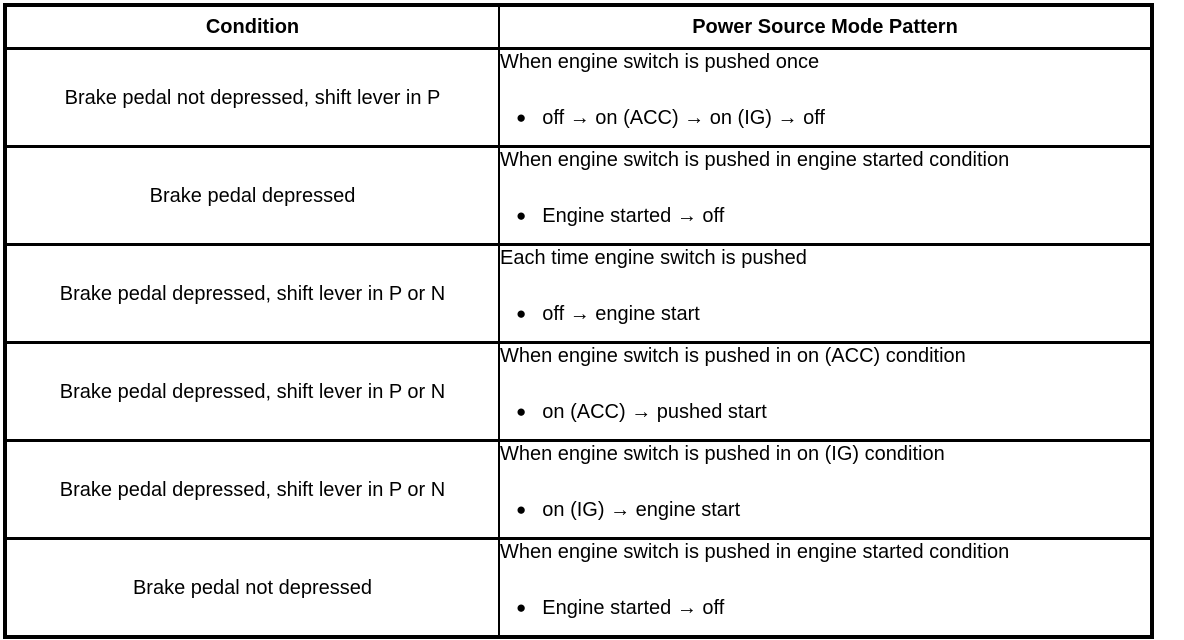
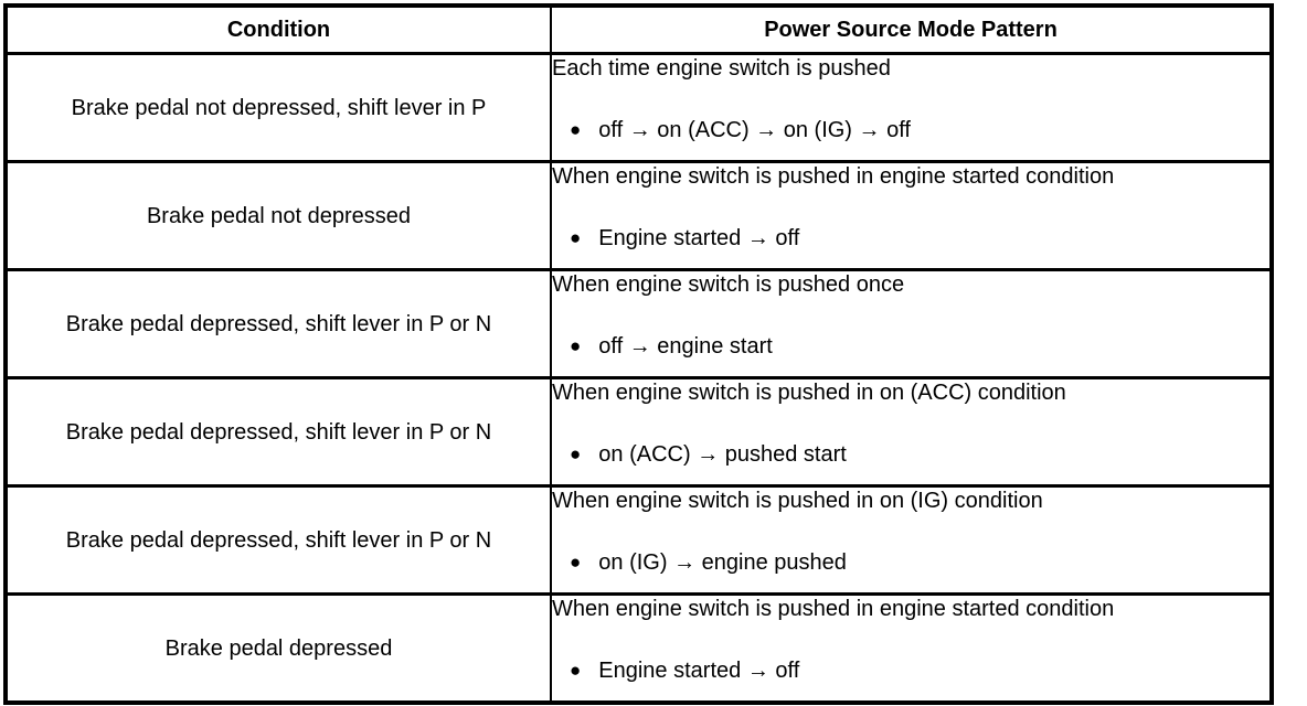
  Condition	Power Source Mode Pattern
- Brake pedal not depressed, shift lever in P	When engine switch is pushed once ● off → on (ACC) → on (IG) → off
+ Brake pedal not depressed, shift lever in P	Each time engine switch is pushed ● off → on (ACC) → on (IG) → off
- Brake pedal depressed	When engine switch is pushed in engine started condition ● Engine started → off
+ Brake pedal not depressed	When engine switch is pushed in engine started condition ● Engine started → off
- Brake pedal depressed, shift lever in P or N	Each time engine switch is pushed ● off → engine start
+ Brake pedal depressed, shift lever in P or N	When engine switch is pushed once ● off → engine start
  Brake pedal depressed, shift lever in P or N	When engine switch is pushed in on (ACC) condition ● on (ACC) → pushed start
- Brake pedal depressed, shift lever in P or N	When engine switch is pushed in on (IG) condition ● on (IG) → engine start
+ Brake pedal depressed, shift lever in P or N	When engine switch is pushed in on (IG) condition ● on (IG) → engine pushed
- Brake pedal not depressed	When engine switch is pushed in engine started condition ● Engine started → off
+ Brake pedal depressed	When engine switch is pushed in engine started condition ● Engine started → off
